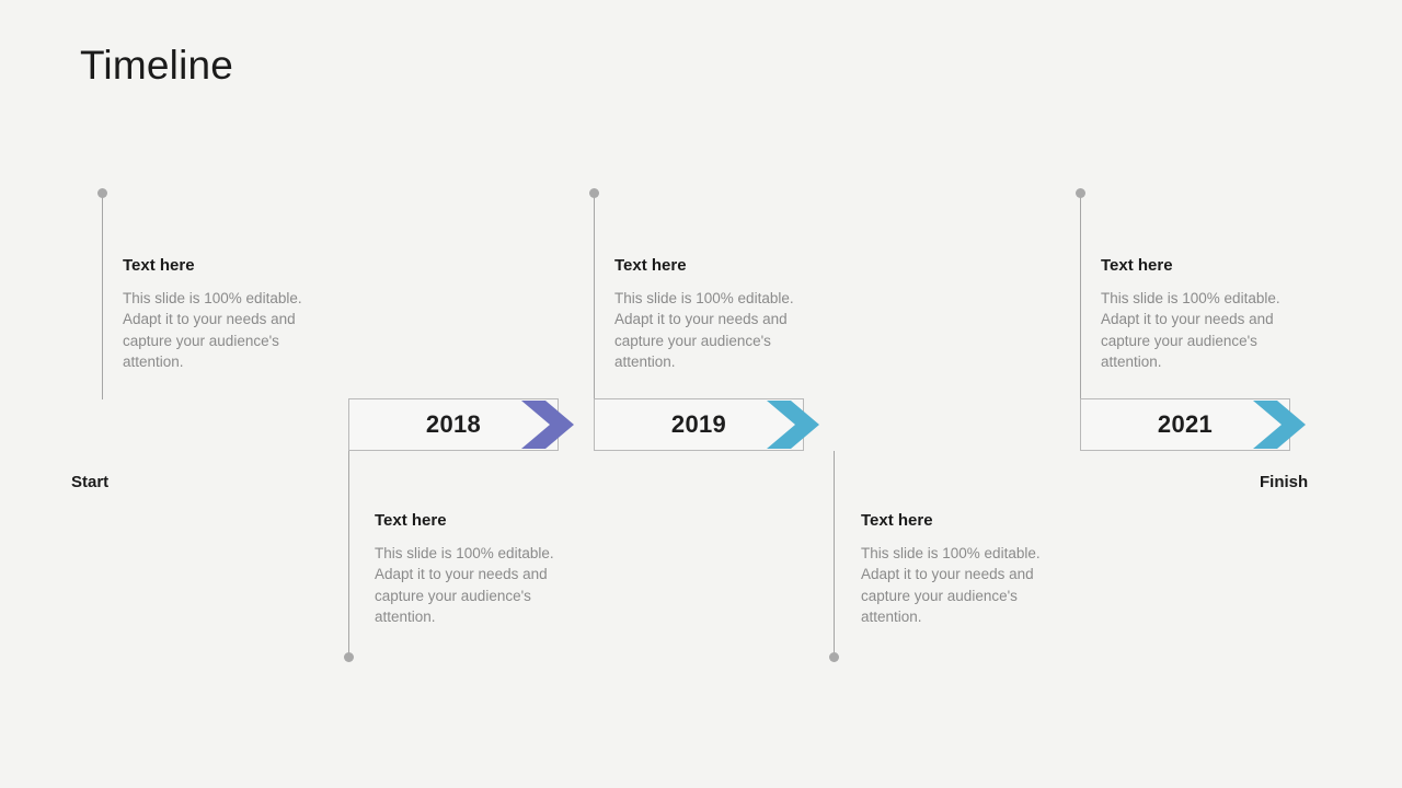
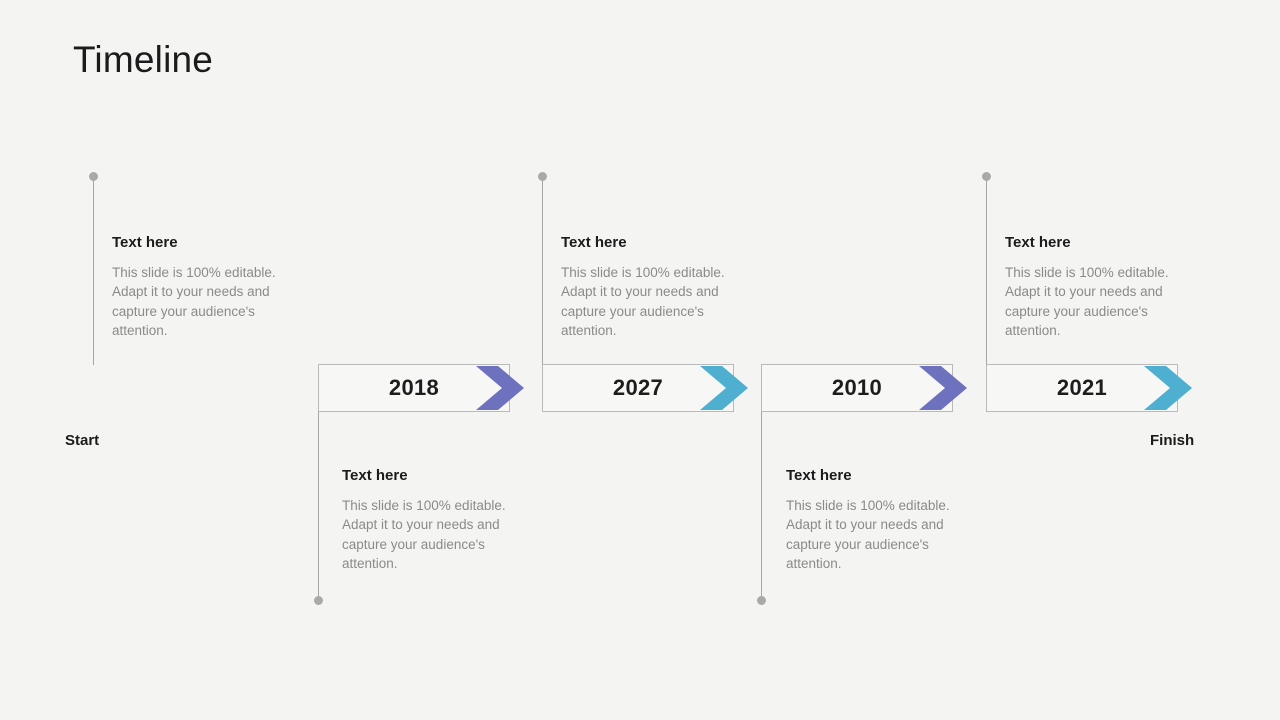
  Timeline
  2018
- 2019
+ 2027
+ 2010
  2021
  Text here
  This slide is 100% editable. Adapt it to your needs and capture your audience's attention.
  Text here
  This slide is 100% editable. Adapt it to your needs and capture your audience's attention.
  Text here
  This slide is 100% editable. Adapt it to your needs and capture your audience's attention.
  Text here
  This slide is 100% editable. Adapt it to your needs and capture your audience's attention.
  Text here
  This slide is 100% editable. Adapt it to your needs and capture your audience's attention.
  Start
  Finish
